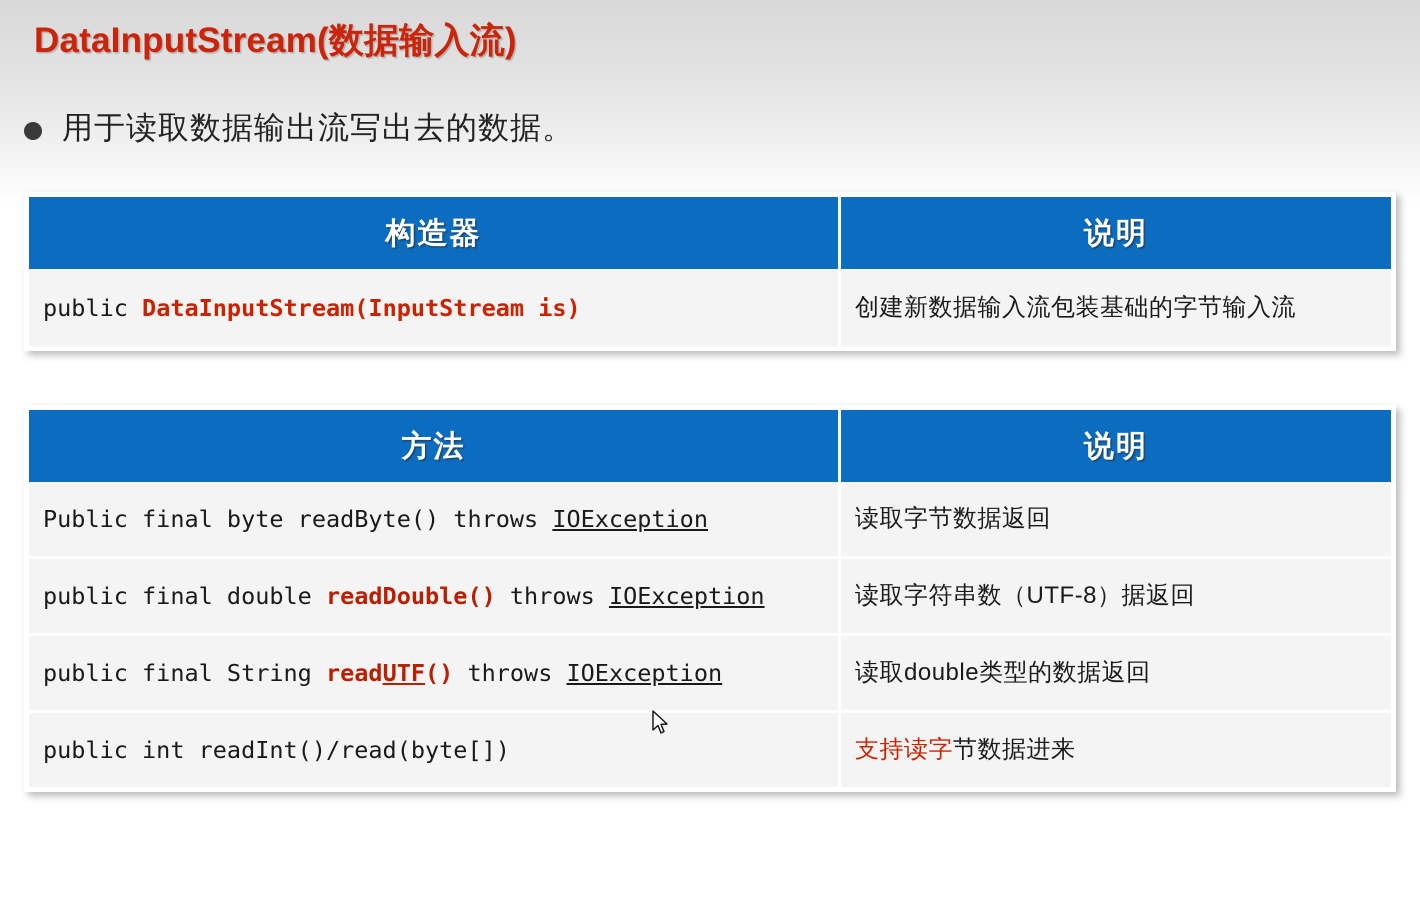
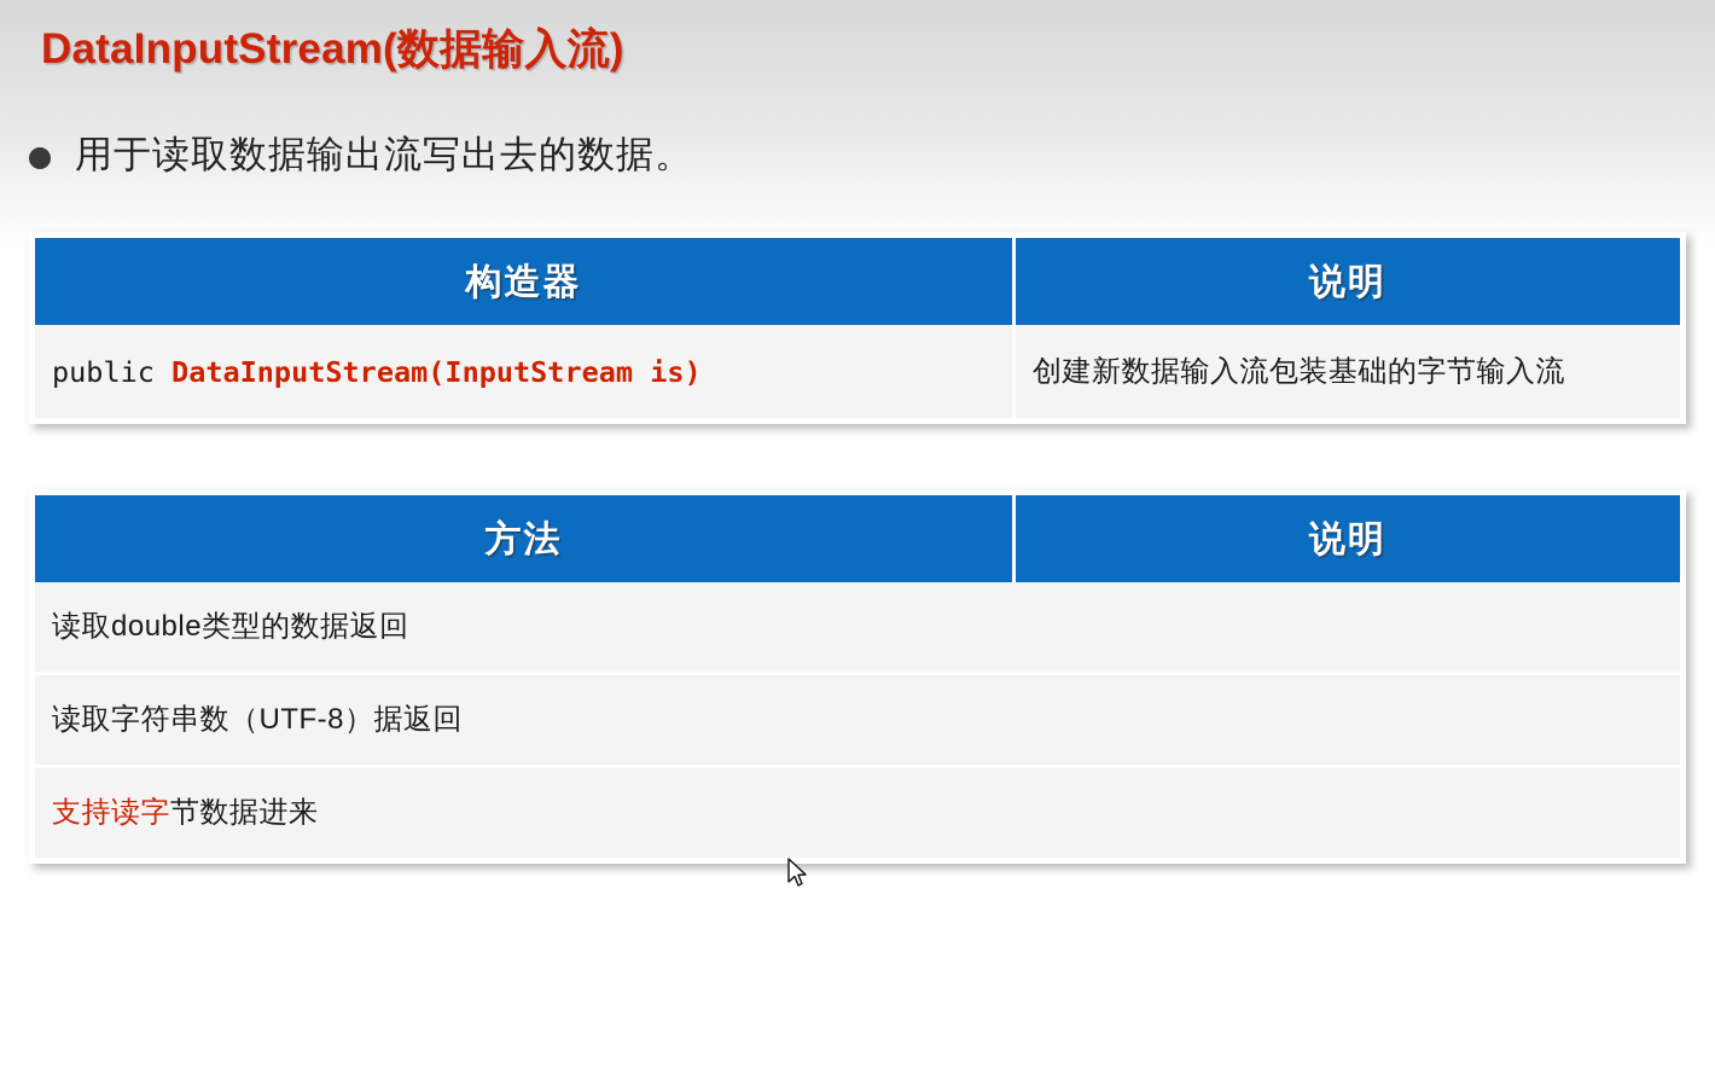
  DataInputStream(数据输入流)
  用于读取数据输出流写出去的数据。
  构造器
  说明
  public DataInputStream(InputStream is)
  创建新数据输入流包装基础的字节输入流
  方法
  说明
- Public final byte readByte() throws IOException
- 读取字节数据返回
- public final double readDouble() throws IOException
- 读取字符串数（UTF-8）据返回
+ 读取double类型的数据返回
- public final String readUTF() throws IOException
- 读取double类型的数据返回
+ 读取字符串数（UTF-8）据返回
- public int readInt()/read(byte[])
  支持读字节数据进来
